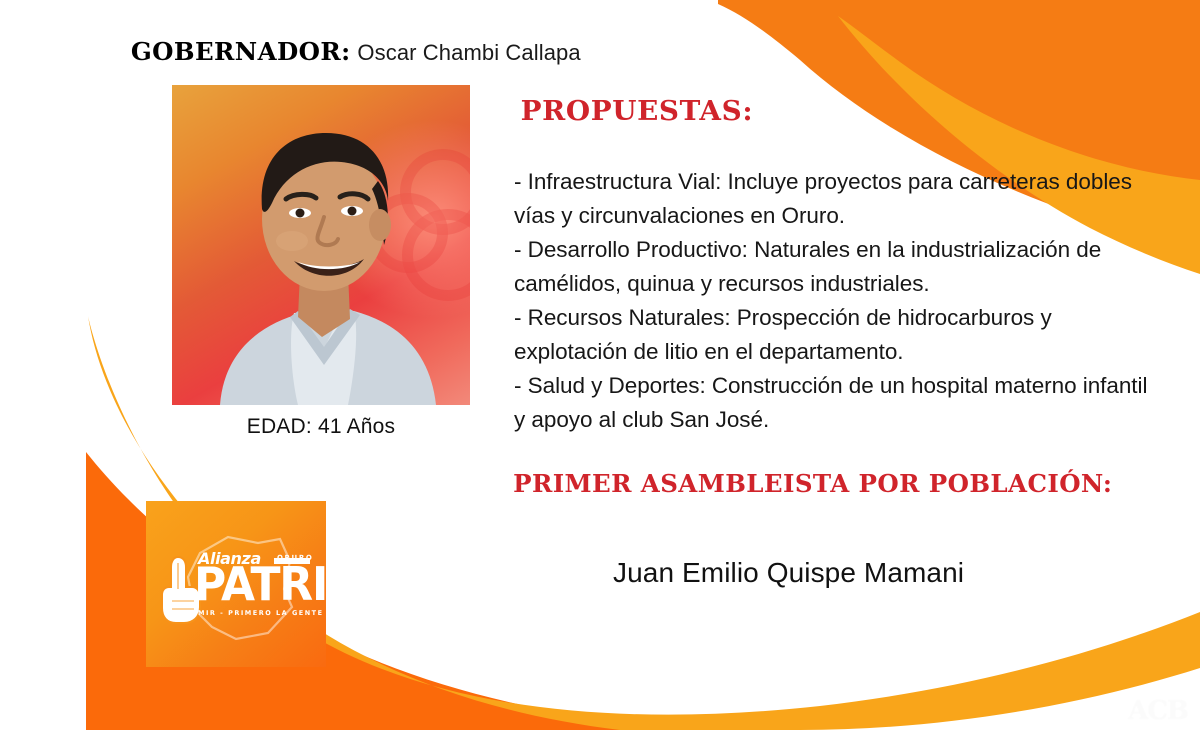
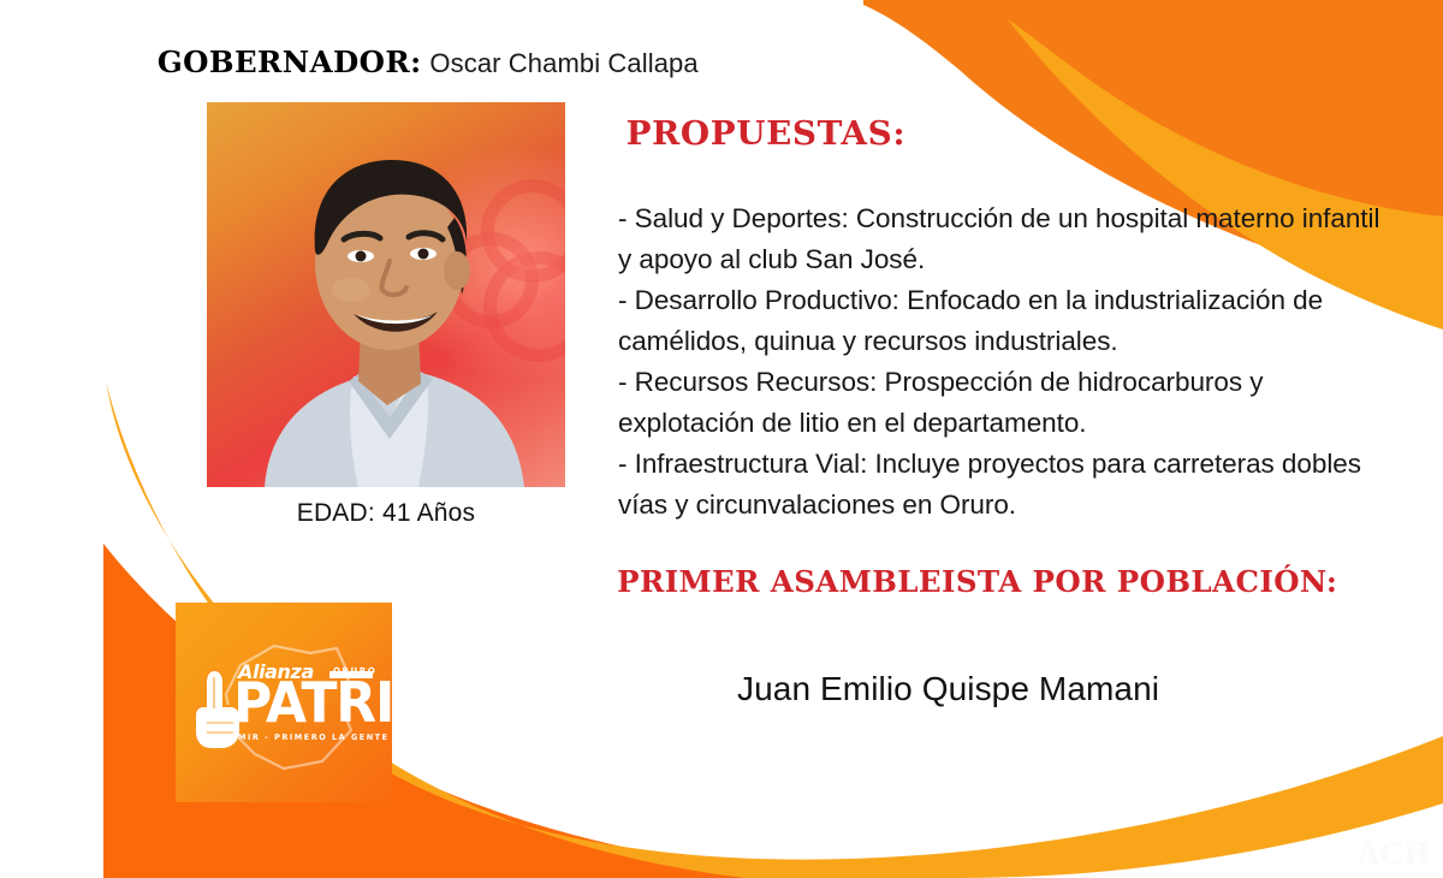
  GOBERNADOR:
  Oscar Chambi Callapa
  EDAD: 41 Años
  Alianza
  ORURO
  PATRIA
  MIR - PRIMERO LA GENTE
  PROPUESTAS:
- - Infraestructura Vial: Incluye proyectos para carreteras dobles vías y circunvalaciones en Oruro.
+ - Salud y Deportes: Construcción de un hospital materno infantil y apoyo al club San José.
- - Desarrollo Productivo: Naturales en la industrialización de camélidos, quinua y recursos industriales.
+ - Desarrollo Productivo: Enfocado en la industrialización de camélidos, quinua y recursos industriales.
- - Recursos Naturales: Prospección de hidrocarburos y explotación de litio en el departamento.
+ - Recursos Recursos: Prospección de hidrocarburos y explotación de litio en el departamento.
- - Salud y Deportes: Construcción de un hospital materno infantil y apoyo al club San José.
+ - Infraestructura Vial: Incluye proyectos para carreteras dobles vías y circunvalaciones en Oruro.
  PRIMER ASAMBLEISTA POR POBLACIÓN:
  Juan Emilio Quispe Mamani
